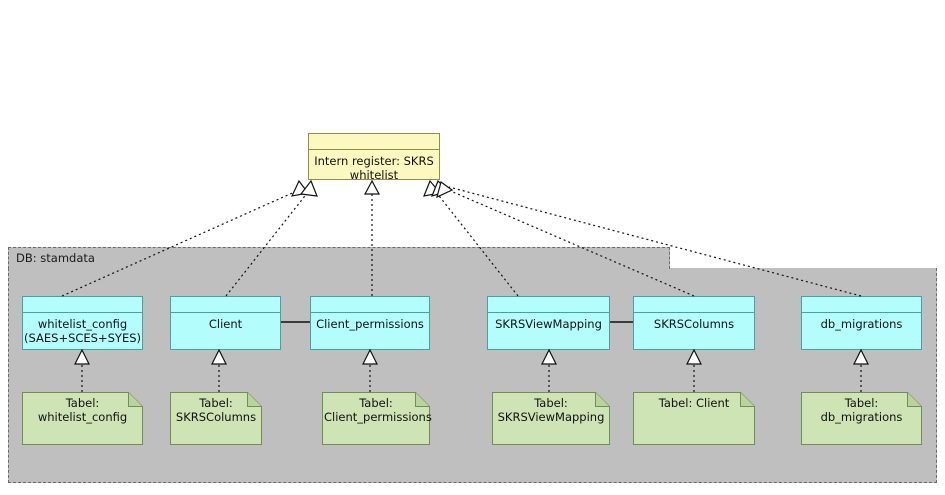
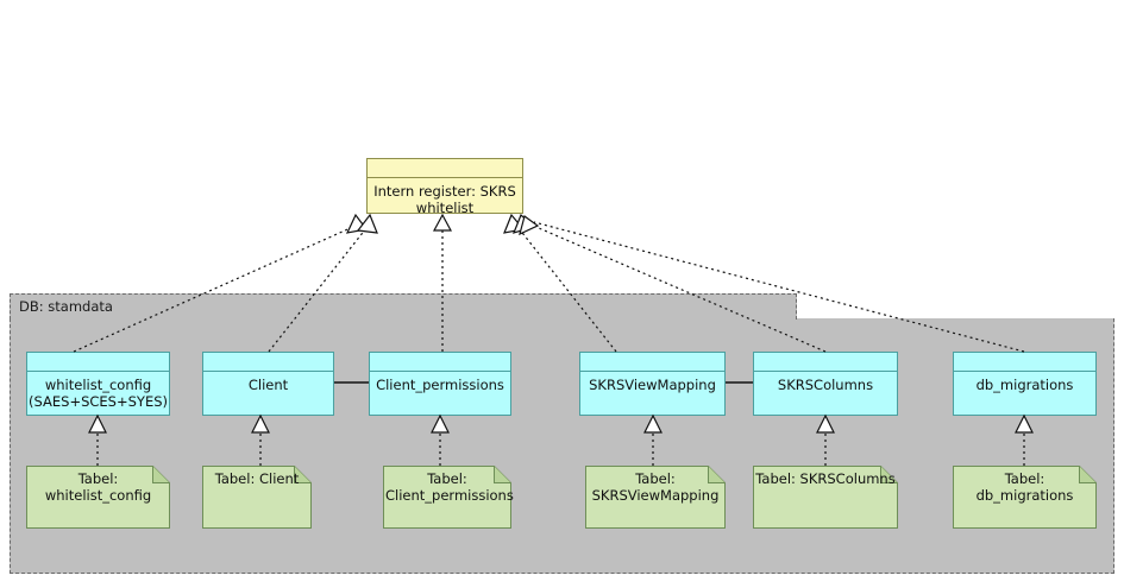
  DB: stamdata
  Intern register: SKRS
  whitelist
  whitelist_config
  (SAES+SCES+SYES)
  Client
  Client_permissions
  SKRSViewMapping
  SKRSColumns
  db_migrations
  Tabel:
  whitelist_config
- Tabel: SKRSColumns
+ Tabel: Client
  Tabel:
  Client_permissions
  Tabel:
  SKRSViewMapping
- Tabel: Client
+ Tabel: SKRSColumns
  Tabel: db_migrations
